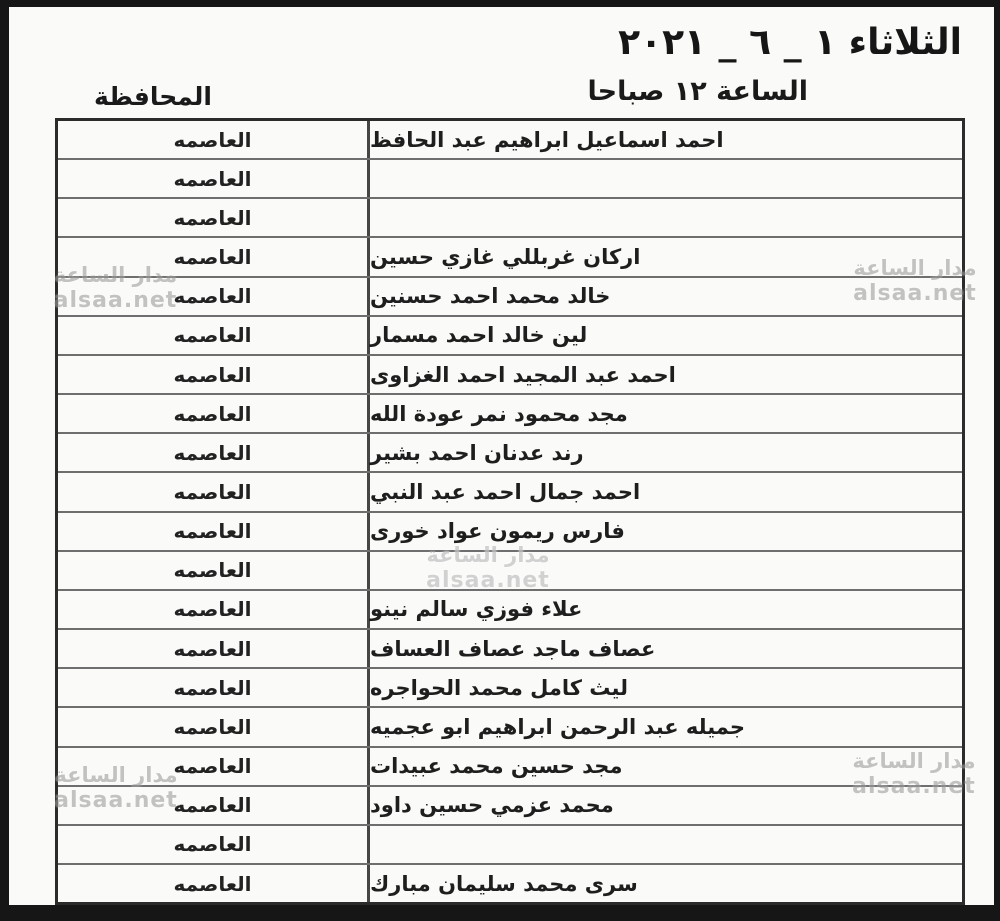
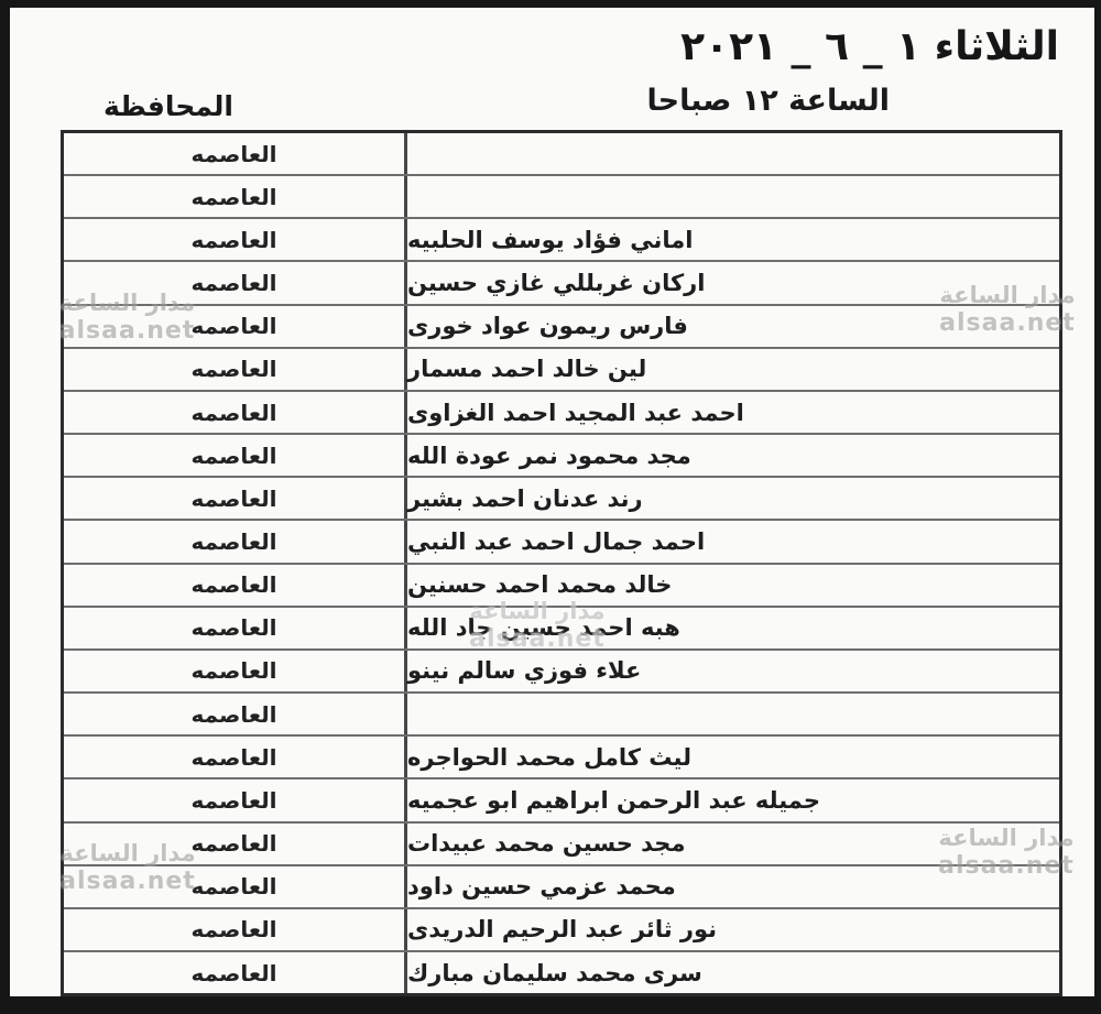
  الثلاثاء ١ _ ٦ _ ٢٠٢١
  الساعة ١٢ صباحا
  المحافظة
  العاصمه
- احمد اسماعيل ابراهيم عبد الحافظ
  العاصمه
  العاصمه
+ اماني فؤاد يوسف الحلبيه
  العاصمه
  اركان غربللي غازي حسين
  العاصمه
- خالد محمد احمد حسنين
+ فارس ريمون عواد خورى
  العاصمه
  لين خالد احمد مسمار
  العاصمه
  احمد عبد المجيد احمد الغزاوى
  العاصمه
  مجد محمود نمر عودة الله
  العاصمه
  رند عدنان احمد بشير
  العاصمه
  احمد جمال احمد عبد النبي
  العاصمه
- فارس ريمون عواد خورى
+ خالد محمد احمد حسنين
  العاصمه
+ هبه احمد حسين جاد الله
  العاصمه
  علاء فوزي سالم نينو
  العاصمه
- عصاف ماجد عصاف العساف
  العاصمه
  ليث كامل محمد الحواجره
  العاصمه
  جميله عبد الرحمن ابراهيم ابو عجميه
  العاصمه
  مجد حسين محمد عبيدات
  العاصمه
  محمد عزمي حسين داود
  العاصمه
+ نور ثائر عبد الرحيم الدريدى
  العاصمه
  سرى محمد سليمان مبارك
  مدار الساعة
  alsaa.net
  مدار الساعة
  alsaa.net
  مدار الساعة
  alsaa.net
  مدار الساعة
  alsaa.net
  مدار الساعة
  alsaa.net
